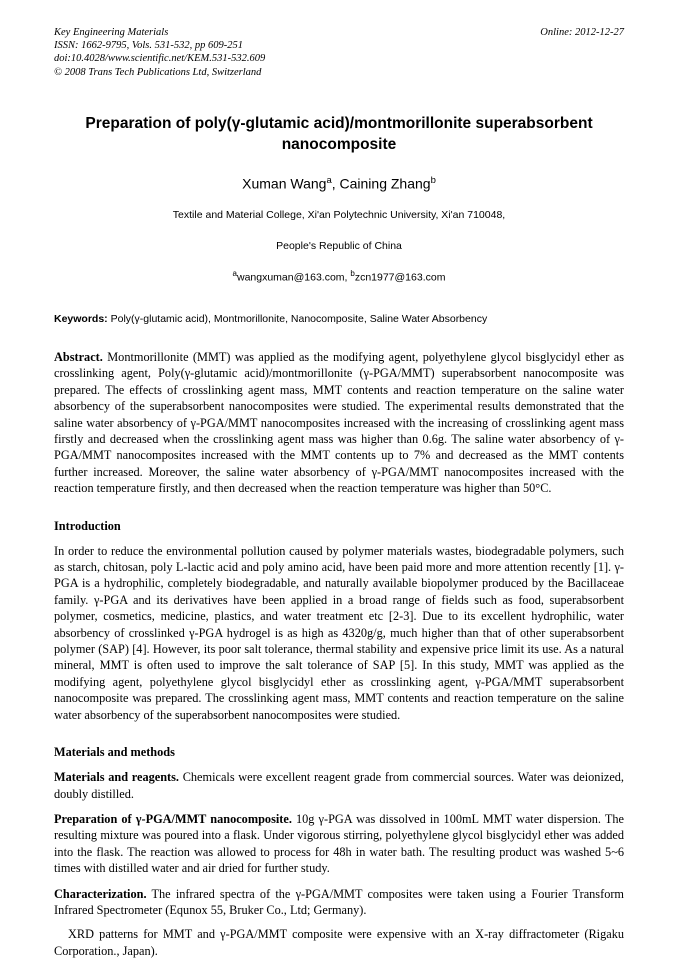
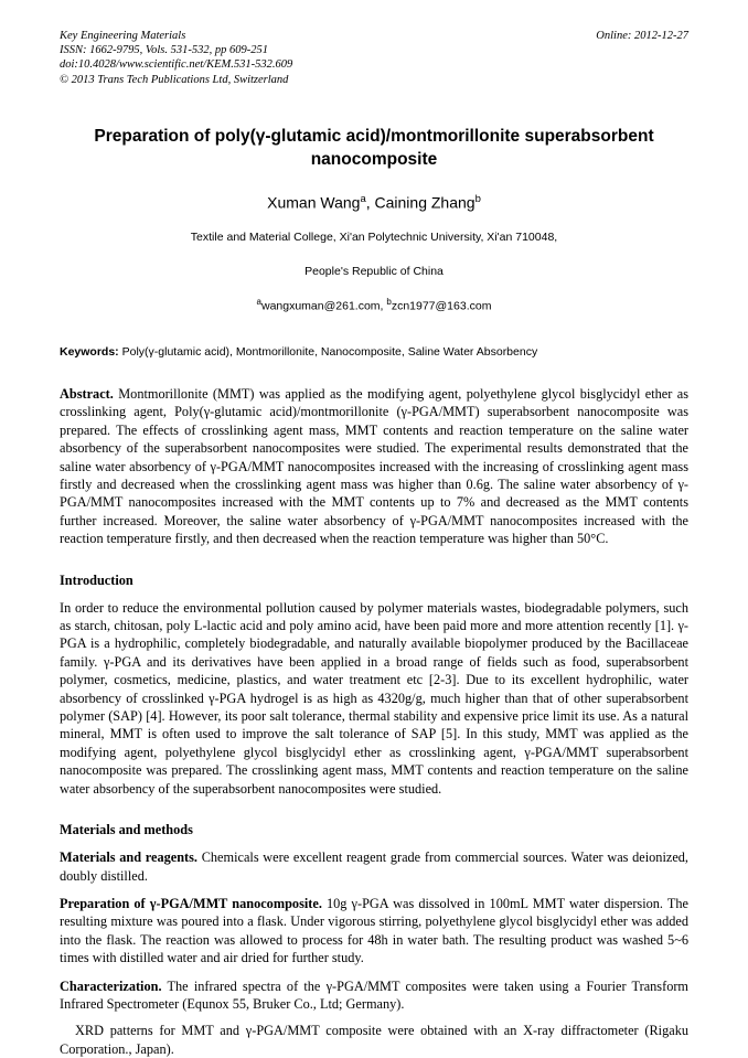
  Key Engineering Materials
  ISSN: 1662-9795, Vols. 531-532, pp 609-251
  doi:10.4028/www.scientific.net/KEM.531-532.609
- © 2008 Trans Tech Publications Ltd, Switzerland
+ © 2013 Trans Tech Publications Ltd, Switzerland
  Online: 2012-12-27
  Preparation of poly(γ-glutamic acid)/montmorillonite superabsorbent nanocomposite
  Xuman Wanga, Caining Zhangb
  Textile and Material College, Xi'an Polytechnic University, Xi'an 710048,
  People's Republic of China
- awangxuman@163.com, bzcn1977@163.com
+ awangxuman@261.com, bzcn1977@163.com
  Keywords: Poly(γ-glutamic acid), Montmorillonite, Nanocomposite, Saline Water Absorbency
  Abstract. Montmorillonite (MMT) was applied as the modifying agent, polyethylene glycol bisglycidyl ether as crosslinking agent, Poly(γ-glutamic acid)/montmorillonite (γ-PGA/MMT) superabsorbent nanocomposite was prepared. The effects of crosslinking agent mass, MMT contents and reaction temperature on the saline water absorbency of the superabsorbent nanocomposites were studied. The experimental results demonstrated that the saline water absorbency of γ-PGA/MMT nanocomposites increased with the increasing of crosslinking agent mass firstly and decreased when the crosslinking agent mass was higher than 0.6g. The saline water absorbency of γ-PGA/MMT nanocomposites increased with the MMT contents up to 7% and decreased as the MMT contents further increased. Moreover, the saline water absorbency of γ-PGA/MMT nanocomposites increased with the reaction temperature firstly, and then decreased when the reaction temperature was higher than 50°C.
  Introduction
  In order to reduce the environmental pollution caused by polymer materials wastes, biodegradable polymers, such as starch, chitosan, poly L-lactic acid and poly amino acid, have been paid more and more attention recently [1]. γ-PGA is a hydrophilic, completely biodegradable, and naturally available biopolymer produced by the Bacillaceae family. γ-PGA and its derivatives have been applied in a broad range of fields such as food, superabsorbent polymer, cosmetics, medicine, plastics, and water treatment etc [2-3]. Due to its excellent hydrophilic, water absorbency of crosslinked γ-PGA hydrogel is as high as 4320g/g, much higher than that of other superabsorbent polymer (SAP) [4]. However, its poor salt tolerance, thermal stability and expensive price limit its use. As a natural mineral, MMT is often used to improve the salt tolerance of SAP [5]. In this study, MMT was applied as the modifying agent, polyethylene glycol bisglycidyl ether as crosslinking agent, γ-PGA/MMT superabsorbent nanocomposite was prepared. The crosslinking agent mass, MMT contents and reaction temperature on the saline water absorbency of the superabsorbent nanocomposites were studied.
  Materials and methods
  Materials and reagents. Chemicals were excellent reagent grade from commercial sources. Water was deionized, doubly distilled.
  Preparation of γ-PGA/MMT nanocomposite. 10g γ-PGA was dissolved in 100mL MMT water dispersion. The resulting mixture was poured into a flask. Under vigorous stirring, polyethylene glycol bisglycidyl ether was added into the flask. The reaction was allowed to process for 48h in water bath. The resulting product was washed 5~6 times with distilled water and air dried for further study.
  Characterization. The infrared spectra of the γ-PGA/MMT composites were taken using a Fourier Transform Infrared Spectrometer (Equnox 55, Bruker Co., Ltd; Germany).
- XRD patterns for MMT and γ-PGA/MMT composite were expensive with an X-ray diffractometer (Rigaku Corporation., Japan).
+ XRD patterns for MMT and γ-PGA/MMT composite were obtained with an X-ray diffractometer (Rigaku Corporation., Japan).
